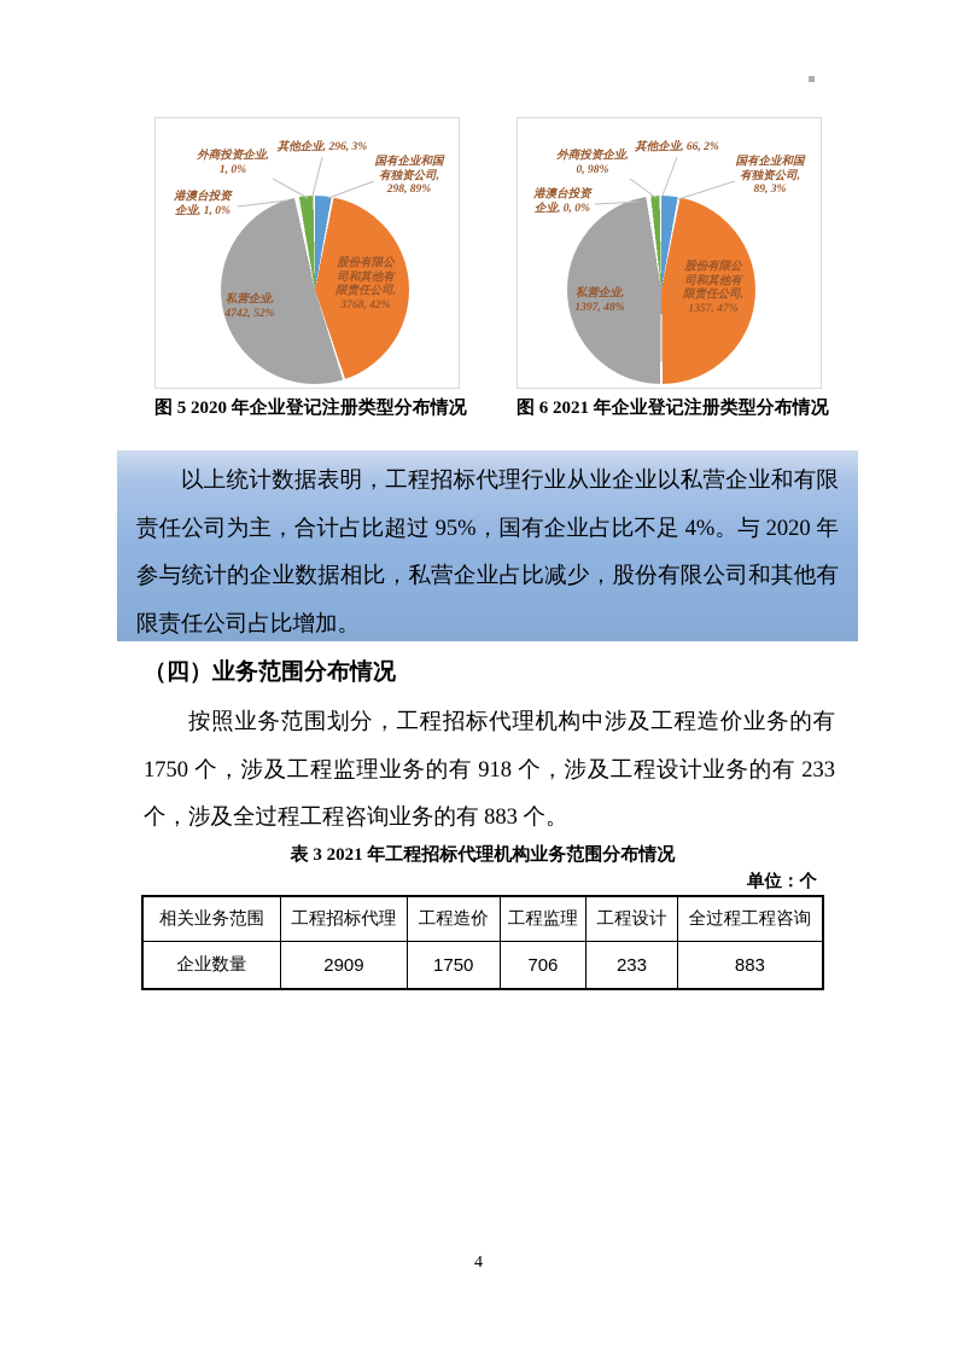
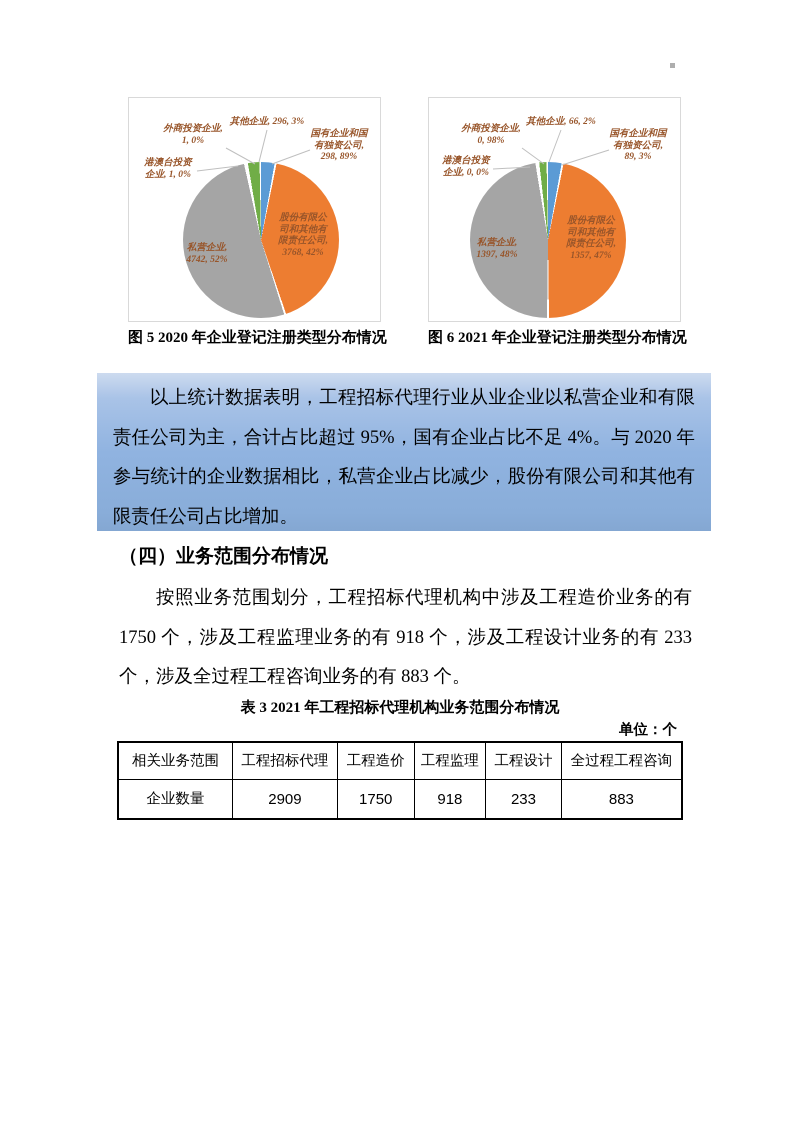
  外商投资企业,
  1, 0%
  其他企业, 296, 3%
  国有企业和国
  有独资公司,
  298, 89%
  港澳台投资
  企业, 1, 0%
  私营企业,
  4742, 52%
  股份有限公
  司和其他有
  限责任公司,
  3768, 42%
  图 5 2020 年企业登记注册类型分布情况
  外商投资企业,
  0, 98%
  其他企业, 66, 2%
  国有企业和国
  有独资公司,
  89, 3%
  港澳台投资
  企业, 0, 0%
  私营企业,
  1397, 48%
  股份有限公
  司和其他有
  限责任公司,
  1357, 47%
  图 6 2021 年企业登记注册类型分布情况
  以上统计数据表明，工程招标代理行业从业企业以私营企业和有限责任公司为主，合计占比超过 95%，国有企业占比不足 4%。与 2020 年参与统计的企业数据相比，私营企业占比减少，股份有限公司和其他有限责任公司占比增加。
  （四）业务范围分布情况
  按照业务范围划分，工程招标代理机构中涉及工程造价业务的有 1750 个，涉及工程监理业务的有 918 个，涉及工程设计业务的有 233 个，涉及全过程工程咨询业务的有 883 个。
  表 3 2021 年工程招标代理机构业务范围分布情况
  单位：个
  相关业务范围	工程招标代理	工程造价	工程监理	工程设计	全过程工程咨询
- 企业数量	2909	1750	706	233	883
+ 企业数量	2909	1750	918	233	883
- 4
